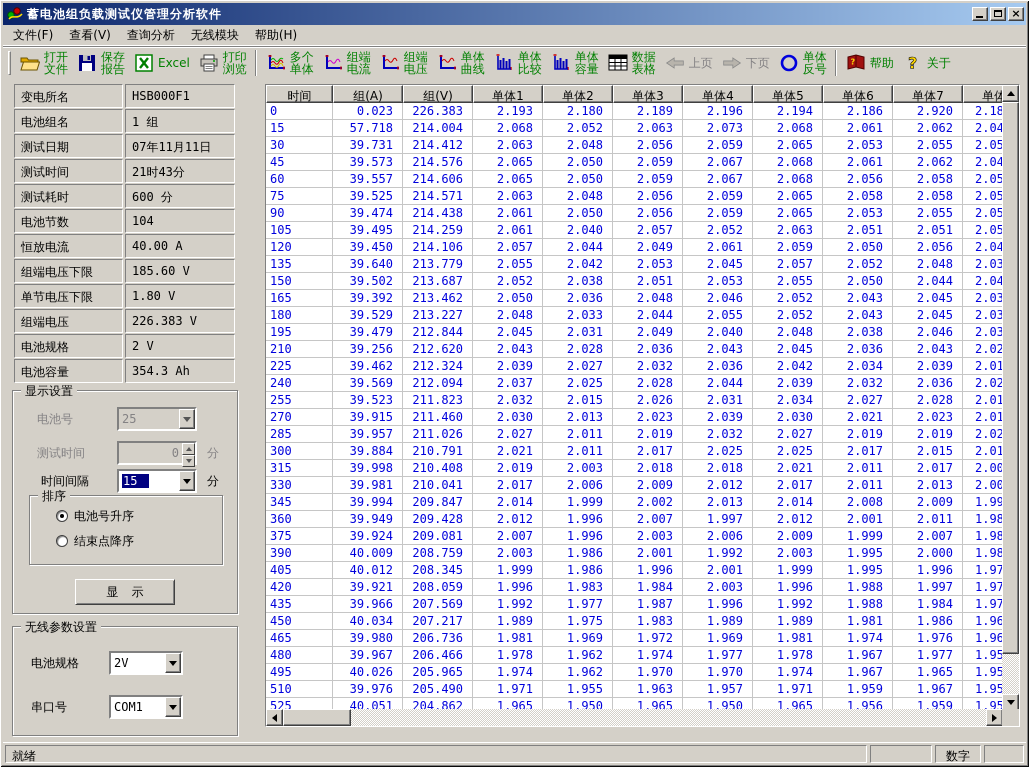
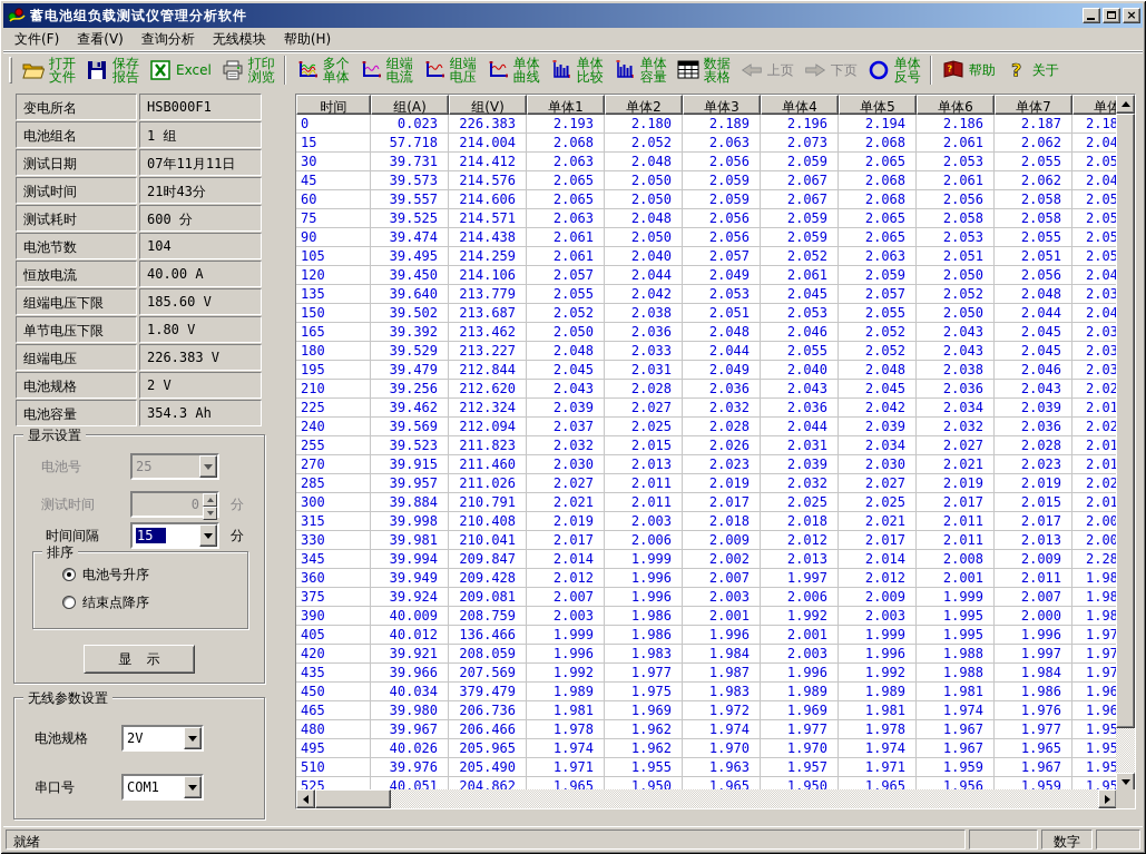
  蓄电池组负载测试仪管理分析软件
  ×
  文件(F)
  查看(V)
  查询分析
  无线模块
  帮助(H)
  打开
  文件
  保存
  报告
  Excel
  打印
  浏览
  多个
  单体
  组端
  电流
  组端
  电压
  单体
  曲线
  单体
  比较
  单体
  容量
  数据
  表格
  上页
  下页
  单体
  反号
  ?
  帮助
  ?
  关于
  变电所名
  HSB000F1
  电池组名
  1 组
  测试日期
  07年11月11日
  测试时间
  21时43分
  测试耗时
  600 分
  电池节数
  104
  恒放电流
  40.00 A
  组端电压下限
  185.60 V
  单节电压下限
  1.80 V
  组端电压
  226.383 V
  电池规格
  2 V
  电池容量
  354.3 Ah
  显示设置
  电池号
  25
  测试时间
  0
  分
  时间间隔
  15
  分
  排序
  电池号升序
  结束点降序
  显 示
  无线参数设置
  电池规格
  2V
  串口号
  COM1
  时间
  组(A)
  组(V)
  单体1
  单体2
  单体3
  单体4
  单体5
  单体6
  单体7
  0
  0.023
  226.383
  2.193
  2.180
  2.189
  2.196
  2.194
  2.186
- 2.920
+ 2.187
  2.18
  15
  57.718
  214.004
  2.068
  2.052
  2.063
  2.073
  2.068
  2.061
  2.062
  2.04
  30
  39.731
  214.412
  2.063
  2.048
  2.056
  2.059
  2.065
  2.053
  2.055
  2.05
  45
  39.573
  214.576
  2.065
  2.050
  2.059
  2.067
  2.068
  2.061
  2.062
  2.04
  60
  39.557
  214.606
  2.065
  2.050
  2.059
  2.067
  2.068
  2.056
  2.058
  2.05
  75
  39.525
  214.571
  2.063
  2.048
  2.056
  2.059
  2.065
  2.058
  2.058
  2.05
  90
  39.474
  214.438
  2.061
  2.050
  2.056
  2.059
  2.065
  2.053
  2.055
  2.05
  105
  39.495
  214.259
  2.061
  2.040
  2.057
  2.052
  2.063
  2.051
  2.051
  2.05
  120
  39.450
  214.106
  2.057
  2.044
  2.049
  2.061
  2.059
  2.050
  2.056
  2.04
  135
  39.640
  213.779
  2.055
  2.042
  2.053
  2.045
  2.057
  2.052
  2.048
  2.03
  150
  39.502
  213.687
  2.052
  2.038
  2.051
  2.053
  2.055
  2.050
  2.044
  2.04
  165
  39.392
  213.462
  2.050
  2.036
  2.048
  2.046
  2.052
  2.043
  2.045
  2.03
  180
  39.529
  213.227
  2.048
  2.033
  2.044
  2.055
  2.052
  2.043
  2.045
  2.03
  195
  39.479
  212.844
  2.045
  2.031
  2.049
  2.040
  2.048
  2.038
  2.046
  2.03
  210
  39.256
  212.620
  2.043
  2.028
  2.036
  2.043
  2.045
  2.036
  2.043
  2.02
  225
  39.462
  212.324
  2.039
  2.027
  2.032
  2.036
  2.042
  2.034
  2.039
  2.01
  240
  39.569
  212.094
  2.037
  2.025
  2.028
  2.044
  2.039
  2.032
  2.036
  2.02
  255
  39.523
  211.823
  2.032
  2.015
  2.026
  2.031
  2.034
  2.027
  2.028
  2.01
  270
  39.915
  211.460
  2.030
  2.013
  2.023
  2.039
  2.030
  2.021
  2.023
  2.01
  285
  39.957
  211.026
  2.027
  2.011
  2.019
  2.032
  2.027
  2.019
  2.019
  2.02
  300
  39.884
  210.791
  2.021
  2.011
  2.017
  2.025
  2.025
  2.017
  2.015
  2.01
  315
  39.998
  210.408
  2.019
  2.003
  2.018
  2.018
  2.021
  2.011
  2.017
  2.00
  330
  39.981
  210.041
  2.017
  2.006
  2.009
  2.012
  2.017
  2.011
  2.013
  2.00
  345
  39.994
  209.847
  2.014
  1.999
  2.002
  2.013
  2.014
  2.008
  2.009
- 1.99
+ 2.28
  360
  39.949
  209.428
  2.012
  1.996
  2.007
  1.997
  2.012
  2.001
  2.011
  1.98
  375
  39.924
  209.081
  2.007
  1.996
  2.003
  2.006
  2.009
  1.999
  2.007
  1.98
  390
  40.009
  208.759
  2.003
  1.986
  2.001
  1.992
  2.003
  1.995
  2.000
  1.98
  405
  40.012
- 208.345
+ 136.466
  1.999
  1.986
  1.996
  2.001
  1.999
  1.995
  1.996
  1.97
  420
  39.921
  208.059
  1.996
  1.983
  1.984
  2.003
  1.996
  1.988
  1.997
  1.97
  435
  39.966
  207.569
  1.992
  1.977
  1.987
  1.996
  1.992
  1.988
  1.984
  1.97
  450
  40.034
- 207.217
+ 379.479
  1.989
  1.975
  1.983
  1.989
  1.989
  1.981
  1.986
  1.96
  465
  39.980
  206.736
  1.981
  1.969
  1.972
  1.969
  1.981
  1.974
  1.976
  1.96
  480
  39.967
  206.466
  1.978
  1.962
  1.974
  1.977
  1.978
  1.967
  1.977
  1.95
  495
  40.026
  205.965
  1.974
  1.962
  1.970
  1.970
  1.974
  1.967
  1.965
  1.95
  510
  39.976
  205.490
  1.971
  1.955
  1.963
  1.957
  1.971
  1.959
  1.967
  1.95
  525
  40.051
  204.862
  1.965
  1.950
  1.965
  1.950
  1.965
  1.956
  1.959
  1.95
  就绪
  数字
